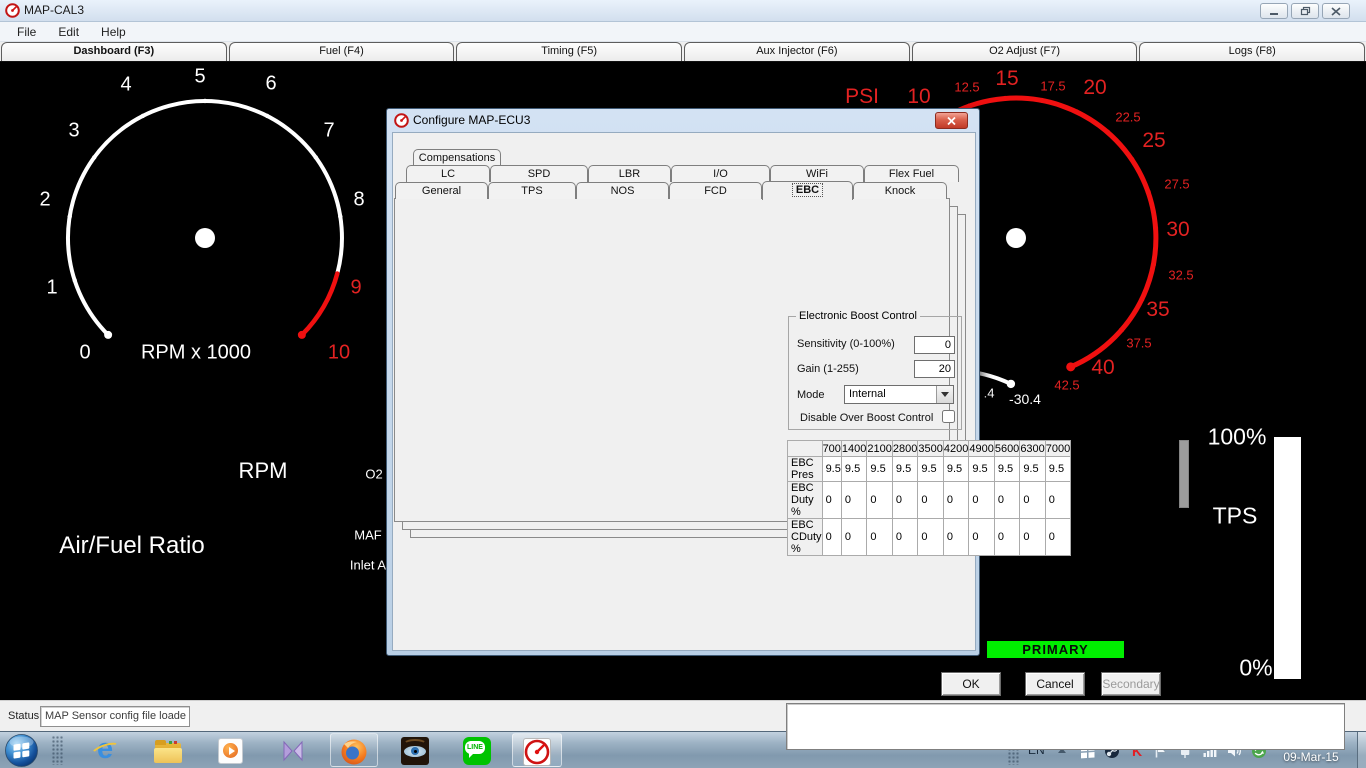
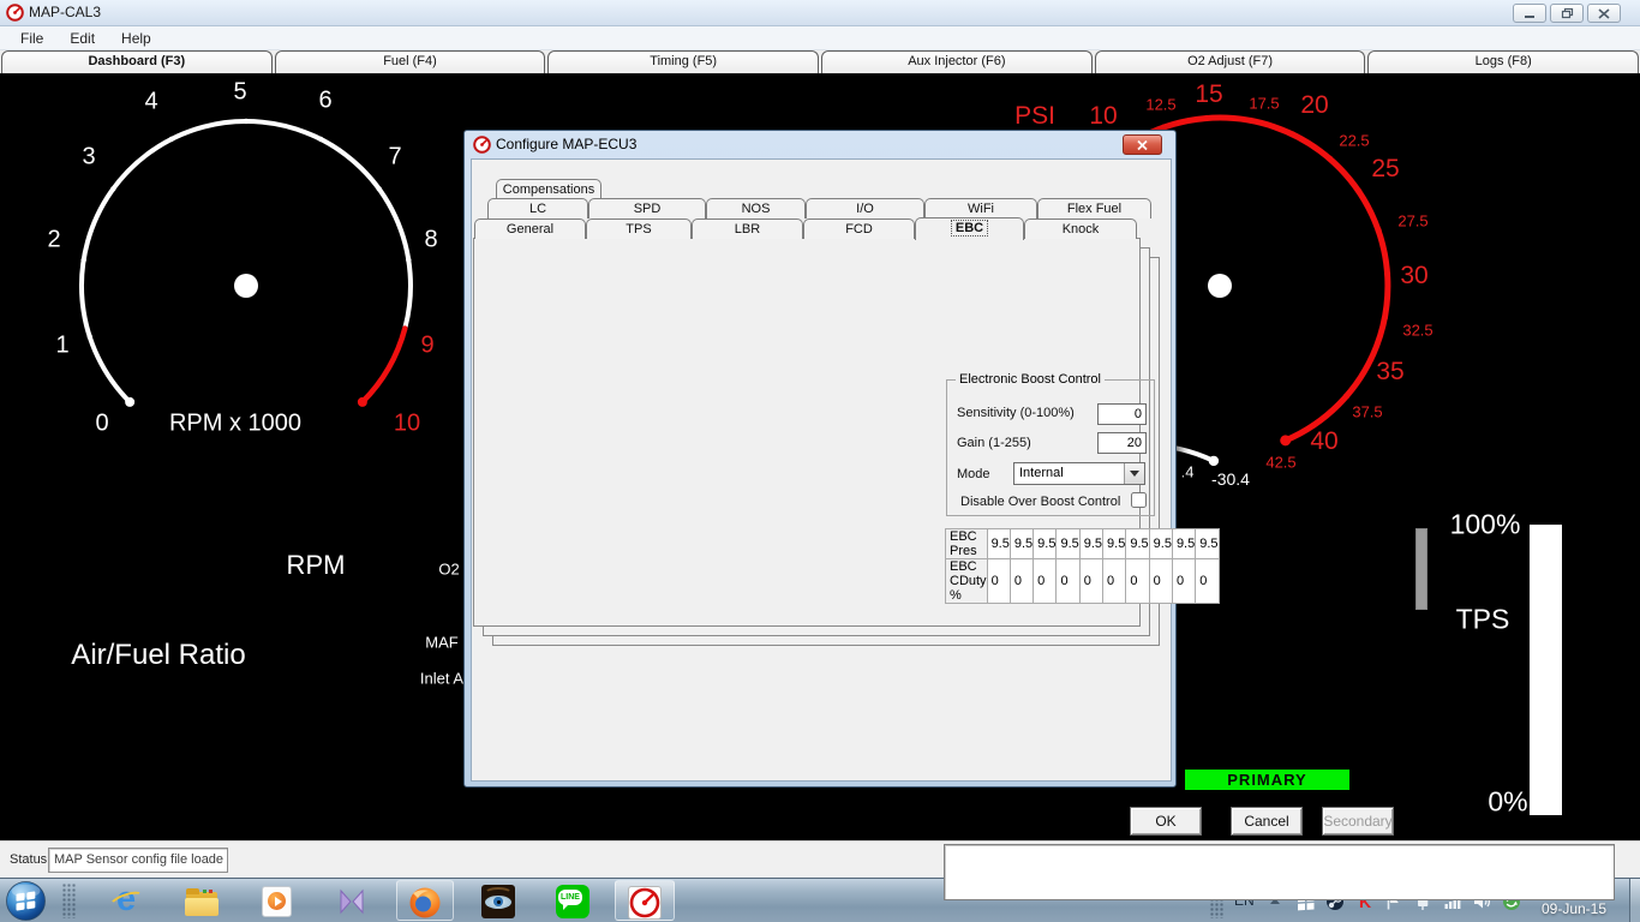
  MAP-CAL3
  File
  Edit
  Help
  Dashboard (F3)
  Fuel (F4)
  Timing (F5)
  Aux Injector (F6)
  O2 Adjust (F7)
  Logs (F8)
  0
  1
  2
  3
  4
  5
  6
  7
  8
  9
  10
  10
  12.5
  15
  17.5
  20
  22.5
  25
  27.5
  30
  32.5
  35
  37.5
  40
  42.5
  RPM x 1000
  PSI
  RPM
  O2
  Air/Fuel Ratio
  MAF
  Inlet A
  .4
  -30.4
  100%
  TPS
  0%
  Configure MAP-ECU3
  Compensations
  LC
  SPD
- LBR
+ NOS
  I/O
  WiFi
  Flex Fuel
  General
  TPS
- NOS
+ LBR
  FCD
  EBC
  Knock
  Electronic Boost Control
  Sensitivity (0-100%)
  0
  Gain (1-255)
  20
  Mode
  Internal
  Disable Over Boost Control
- 	700	1400	2100	2800	3500	4200	4900	5600	6300	7000
  EBC Pres	9.5	9.5	9.5	9.5	9.5	9.5	9.5	9.5	9.5	9.5
- EBC Duty %	0	0	0	0	0	0	0	0	0	0
  EBC CDuty %	0	0	0	0	0	0	0	0	0	0
  PRIMARY
  OK
  Cancel
  Secondary
  Status
  MAP Sensor config file loade
  e
  EN
  K
- 09-Mar-15
+ 09-Jun-15
